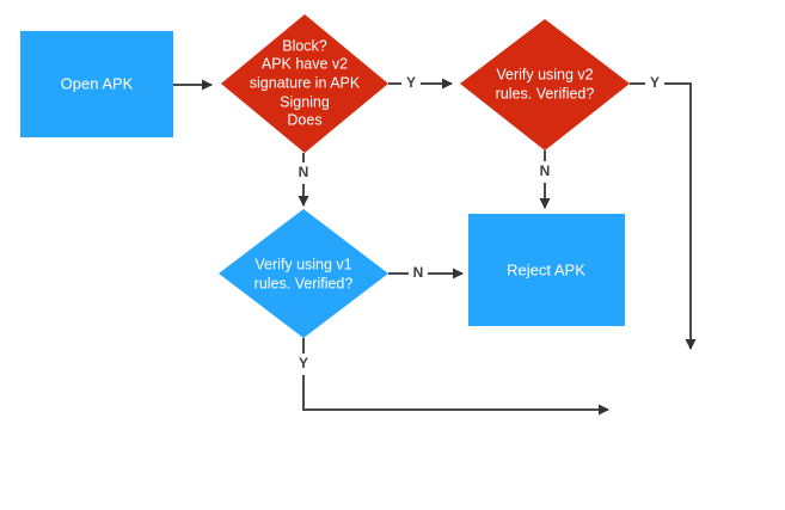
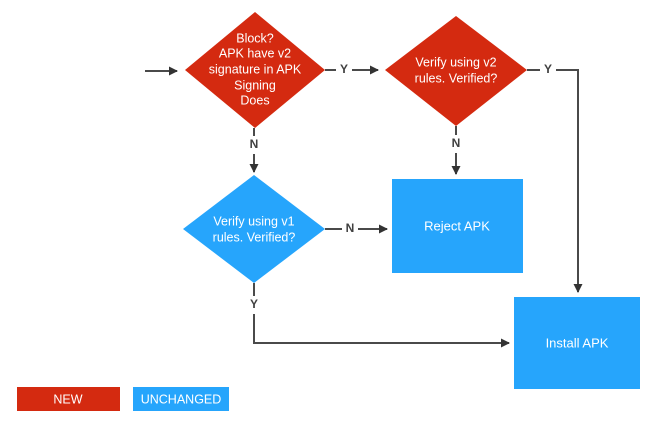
  Y
  N
  Y
  N
  N
  Y
- Open APK
  Block?
  APK have v2
  signature in APK
  Signing
  Does
  Verify using v2
  rules. Verified?
  Verify using v1
  rules. Verified?
  Reject APK
+ Install APK
+ NEW
+ UNCHANGED
